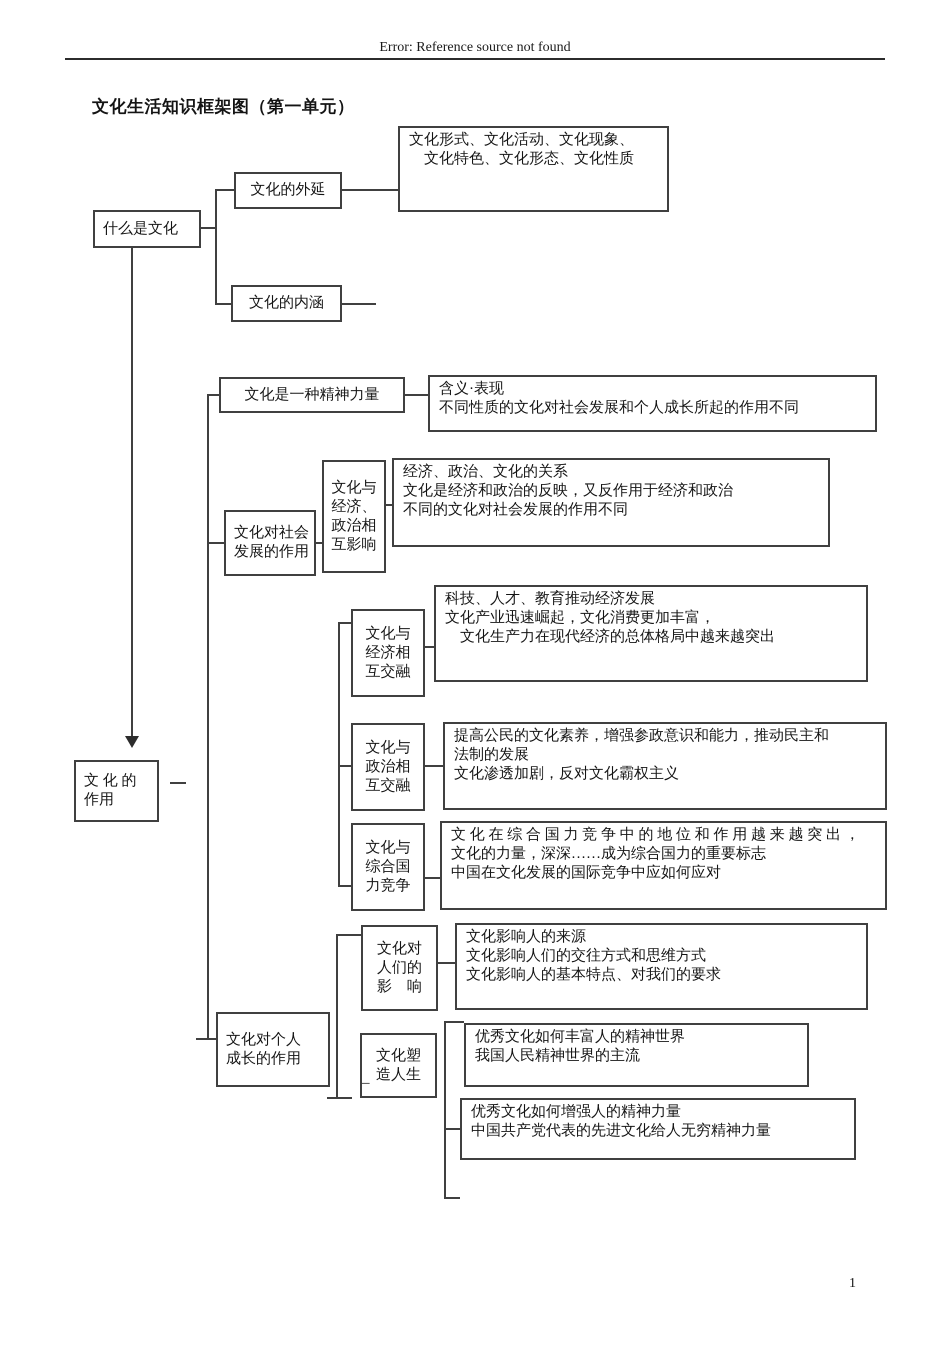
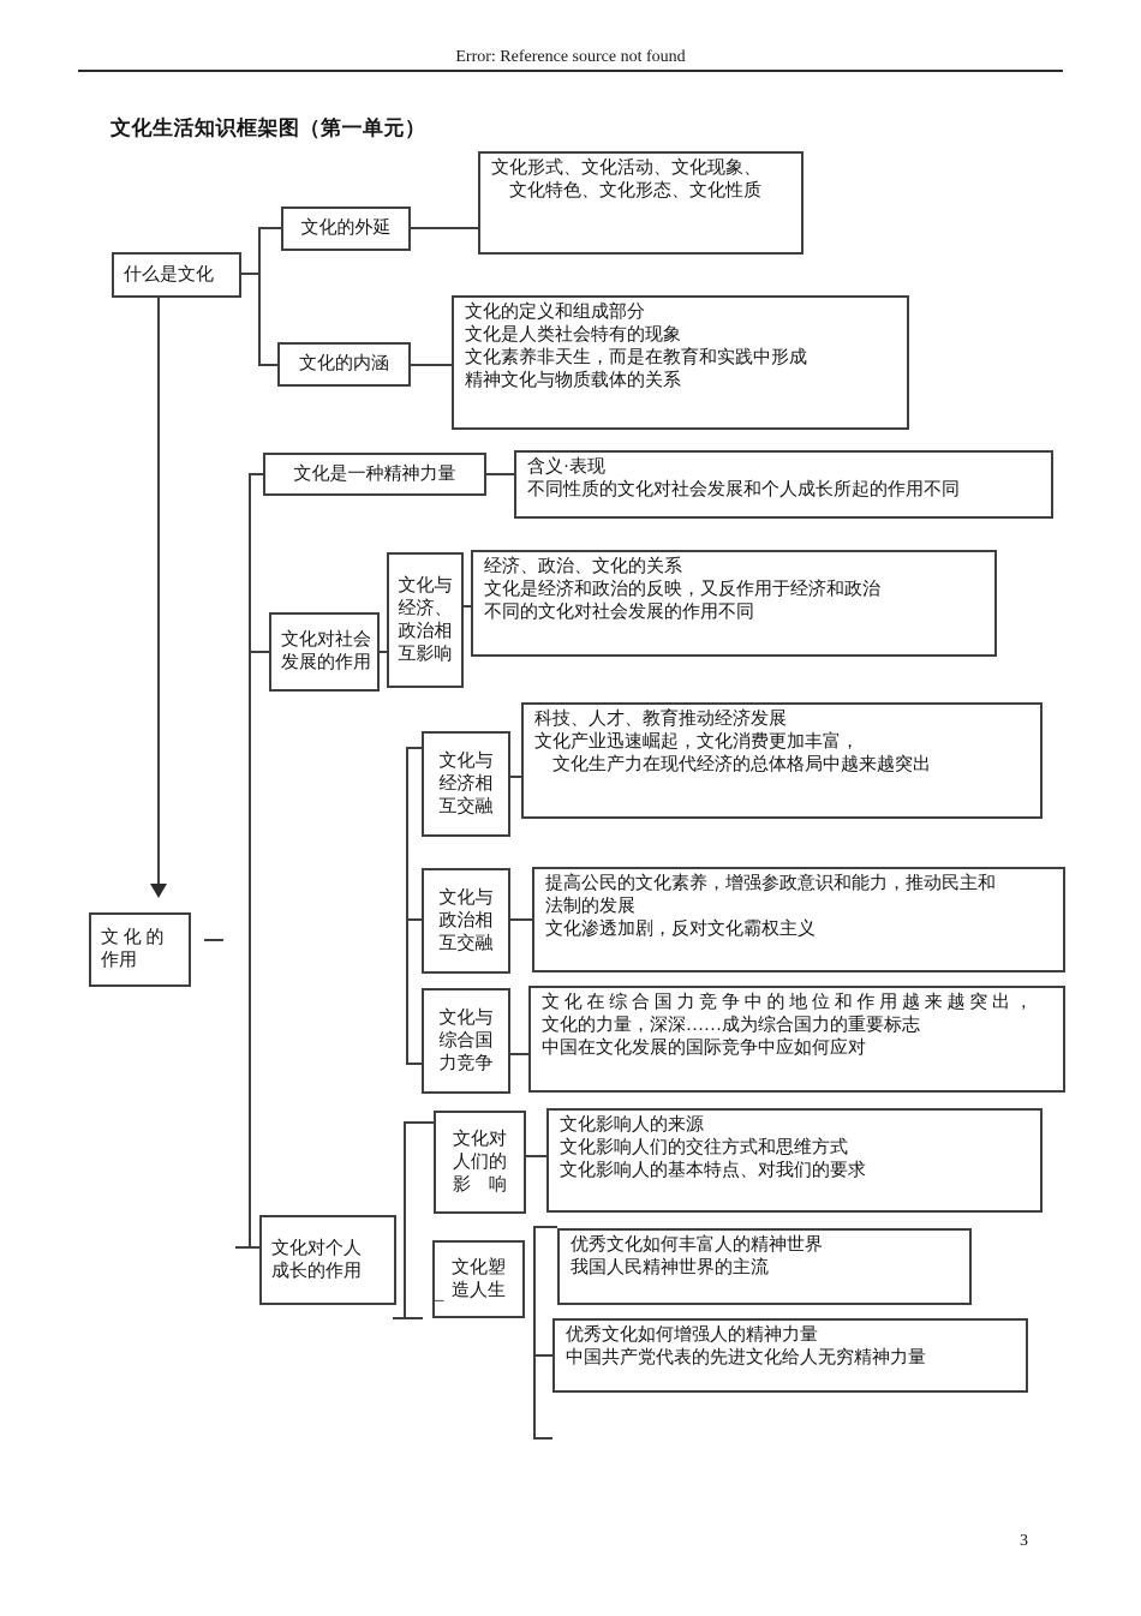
  Error: Reference source not found
  文化生活知识框架图（第一单元）
  什么是文化
  文 化 的
  作用
  文化的外延
  文化形式、文化活动、文化现象、
  文化特色、文化形态、文化性质
  文化的内涵
+ 文化的定义和组成部分
+ 文化是人类社会特有的现象
+ 文化素养非天生，而是在教育和实践中形成
+ 精神文化与物质载体的关系
  文化是一种精神力量
  含义·表现
  不同性质的文化对社会发展和个人成长所起的作用不同
  文化对社会
  发展的作用
  文化与
  经济、
  政治相
  互影响
  经济、政治、文化的关系
  文化是经济和政治的反映，又反作用于经济和政治
  不同的文化对社会发展的作用不同
  文化与
  经济相
  互交融
  科技、人才、教育推动经济发展
  文化产业迅速崛起，文化消费更加丰富，
  文化生产力在现代经济的总体格局中越来越突出
  文化与
  政治相
  互交融
  提高公民的文化素养，增强参政意识和能力，推动民主和
  法制的发展
  文化渗透加剧，反对文化霸权主义
  文化与
  综合国
  力竞争
  文 化 在 综 合 国 力 竞 争 中 的 地 位 和 作 用 越 来 越 突 出 ，
  文化的力量，深深……成为综合国力的重要标志
  中国在文化发展的国际竞争中应如何应对
  文化对个人
  成长的作用
  文化对
  人们的
  影 响
  文化影响人的来源
  文化影响人们的交往方式和思维方式
  文化影响人的基本特点、对我们的要求
  文化塑
  造人生
  _
  优秀文化如何丰富人的精神世界
  我国人民精神世界的主流
  优秀文化如何增强人的精神力量
  中国共产党代表的先进文化给人无穷精神力量
- 1
+ 3
